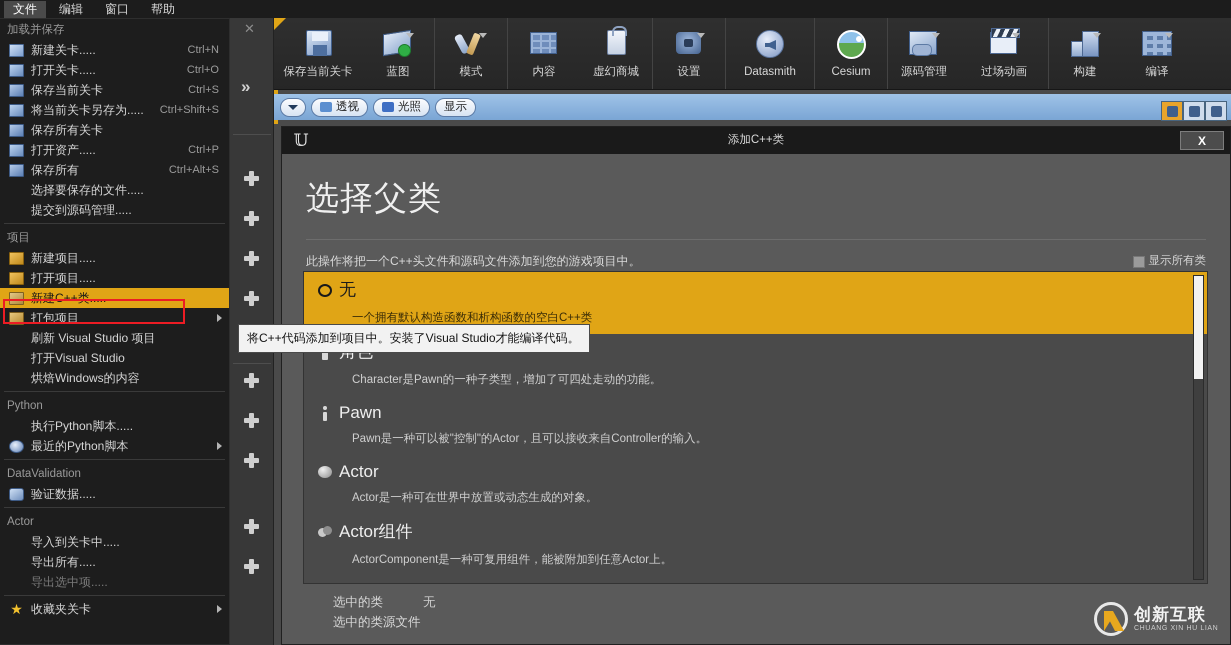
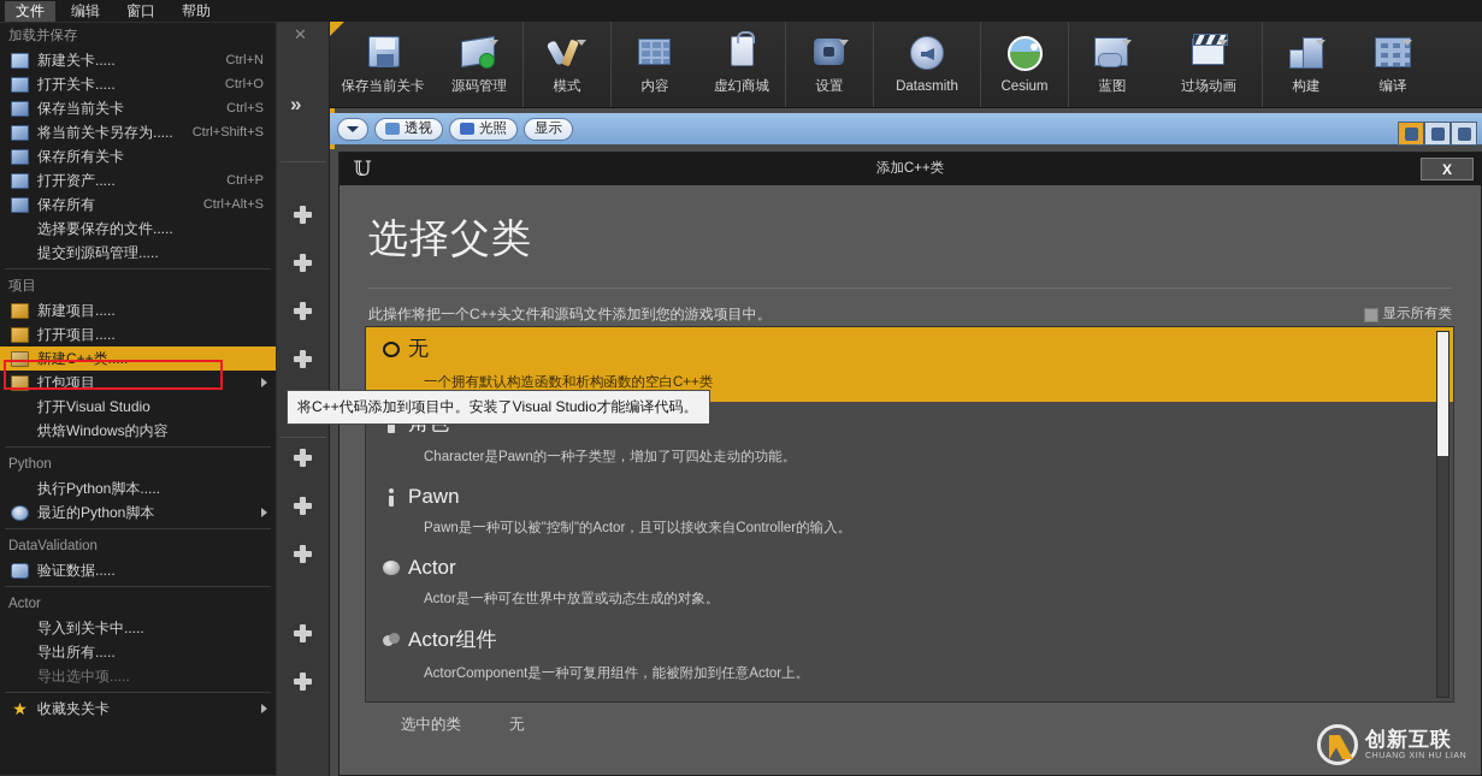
  文件
  编辑
  窗口
  帮助
  保存当前关卡
- 蓝图
+ 源码管理
  模式
  内容
  虚幻商城
  设置
  Datasmith
  Cesium
- 源码管理
+ 蓝图
  过场动画
  构建
  编译
  透视
  光照
  显示
  ✕
  »
  𝕌
  添加C++类
  X
  选择父类
  此操作将把一个C++头文件和源码文件添加到您的游戏项目中。
  显示所有类
  无
  一个拥有默认构造函数和析构函数的空白C++类
  Character是Pawn的一种子类型，增加了可四处走动的功能。
  Pawn
  Pawn是一种可以被"控制"的Actor，且可以接收来自Controller的输入。
  Actor
  Actor是一种可在世界中放置或动态生成的对象。
  Actor组件
  ActorComponent是一种可复用组件，能被附加到任意Actor上。
  选中的类
  无
- 选中的类源文件
  加载并保存
  新建关卡.....
  Ctrl+N
  打开关卡.....
  Ctrl+O
  保存当前关卡
  Ctrl+S
  将当前关卡另存为.....
  Ctrl+Shift+S
  保存所有关卡
  打开资产.....
  Ctrl+P
  保存所有
  Ctrl+Alt+S
  选择要保存的文件.....
  提交到源码管理.....
  项目
  新建项目.....
  打开项目.....
  新建C++类.....
  打包项目
- 刷新 Visual Studio 项目
  打开Visual Studio
  烘焙Windows的内容
  Python
  执行Python脚本.....
  最近的Python脚本
  DataValidation
  验证数据.....
  Actor
  导入到关卡中.....
  导出所有.....
  导出选中项.....
  ★
  收藏夹关卡
  将C++代码添加到项目中。安装了Visual Studio才能编译代码。
  创新互联
